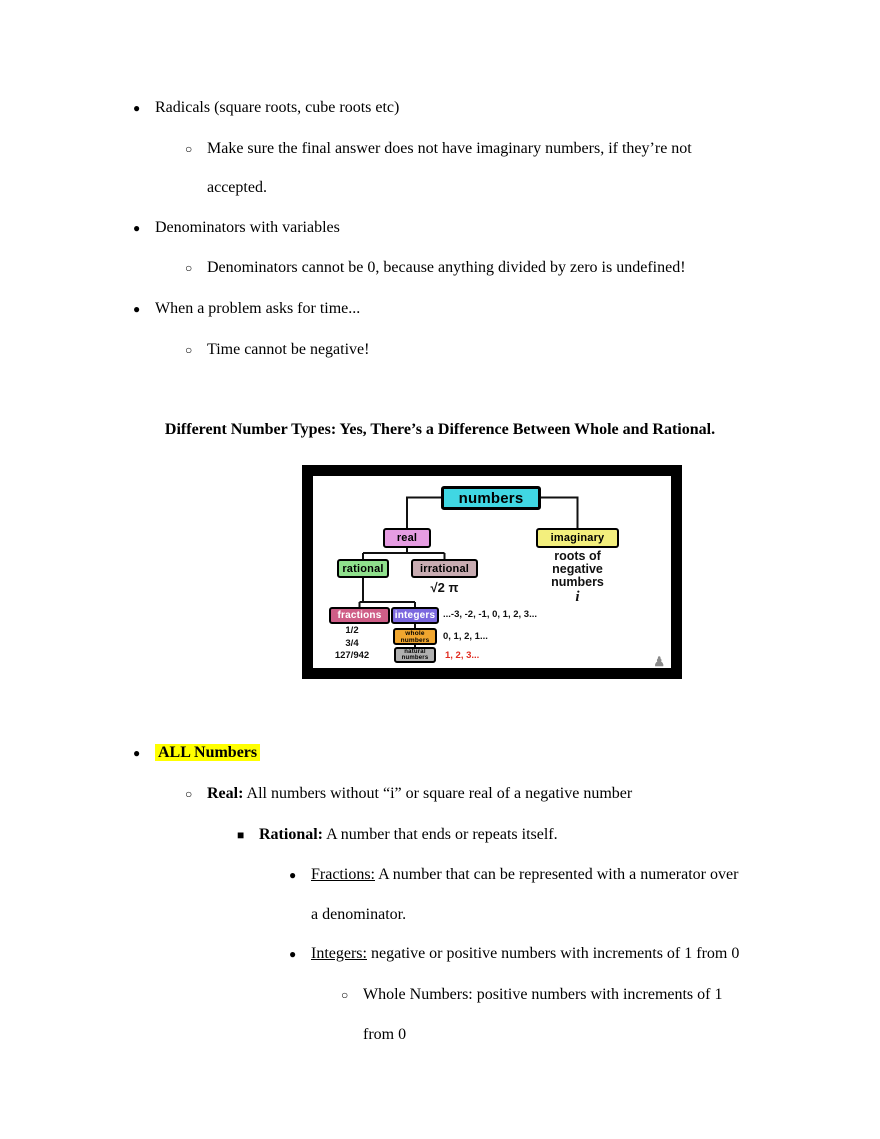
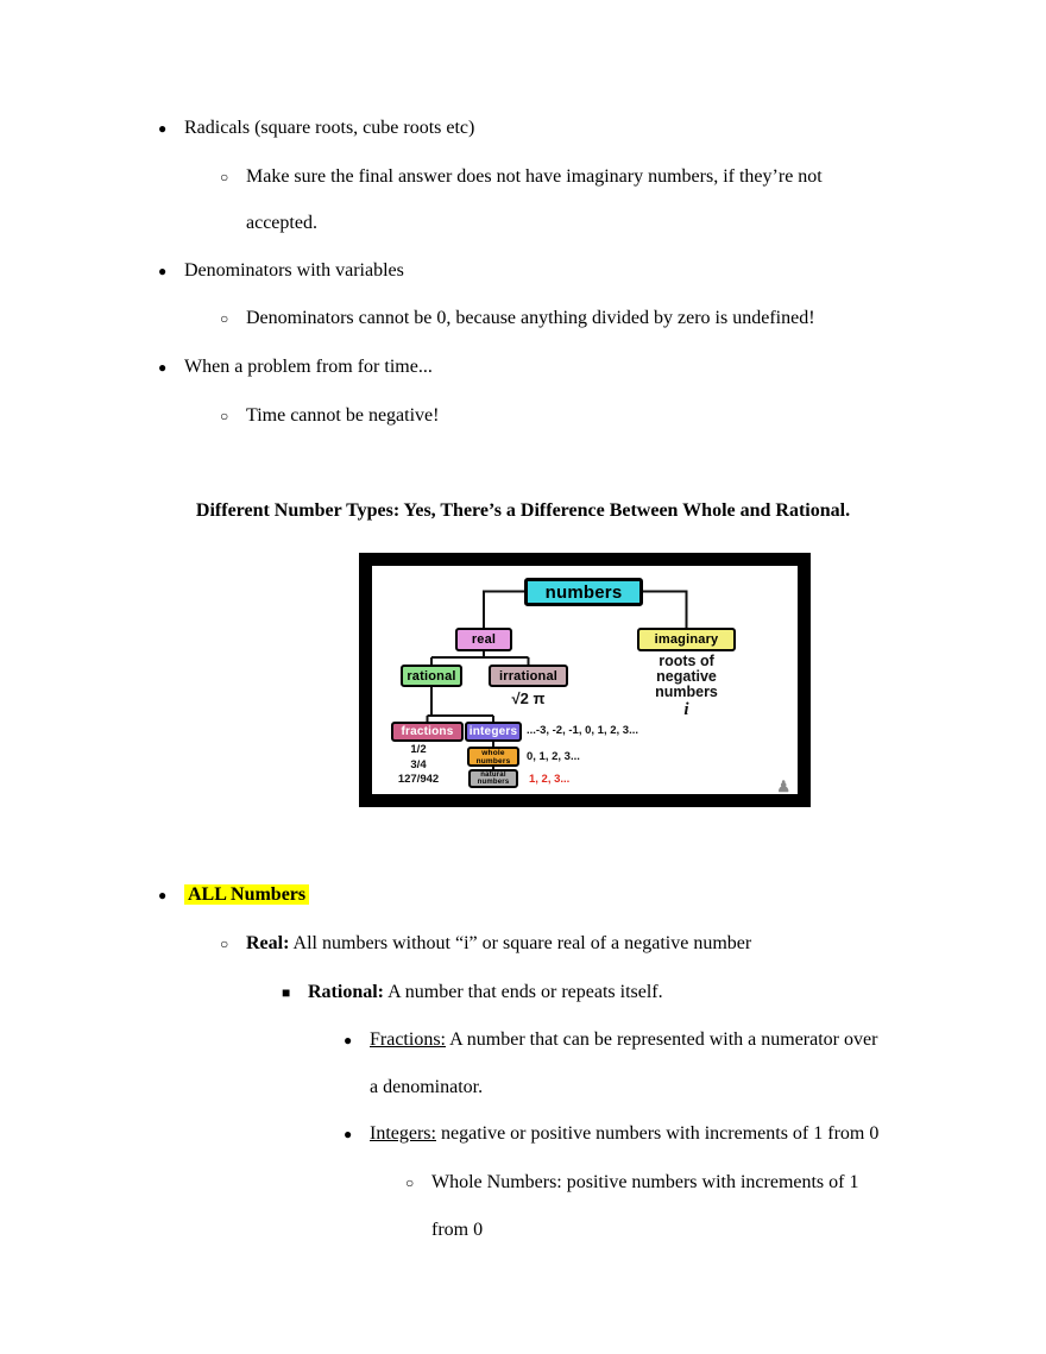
  ●
  Radicals (square roots, cube roots etc)
  ○
  Make sure the final answer does not have imaginary numbers, if they’re not
  accepted.
  ●
  Denominators with variables
  ○
  Denominators cannot be 0, because anything divided by zero is undefined!
  ●
- When a problem asks for time...
+ When a problem from for time...
  ○
  Time cannot be negative!
  Different Number Types: Yes, There’s a Difference Between Whole and Rational.
  numbers
  real
  imaginary
  rational
  irrational
  fractions
  integers
  roots of
  negative
  numbers
  i
  √2 π
  ...-3, -2, -1, 0, 1, 2, 3...
- 0, 1, 2, 1...
+ 0, 1, 2, 3...
  1, 2, 3...
  1/2
  3/4
  127/942
  ♟
  ●
  ALL Numbers
  ○
  Real: All numbers without “i” or square real of a negative number
  ■
  Rational: A number that ends or repeats itself.
  ●
  Fractions: A number that can be represented with a numerator over
  a denominator.
  ●
  Integers: negative or positive numbers with increments of 1 from 0
  ○
  Whole Numbers: positive numbers with increments of 1
  from 0
